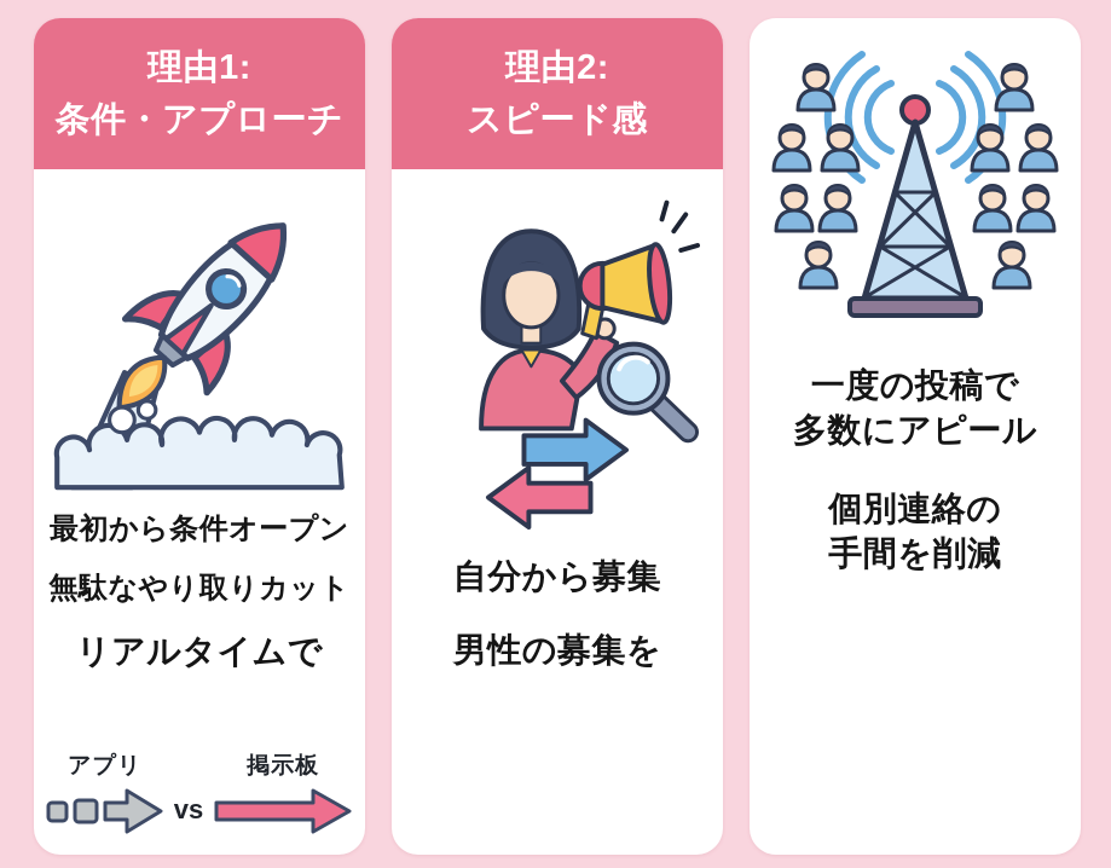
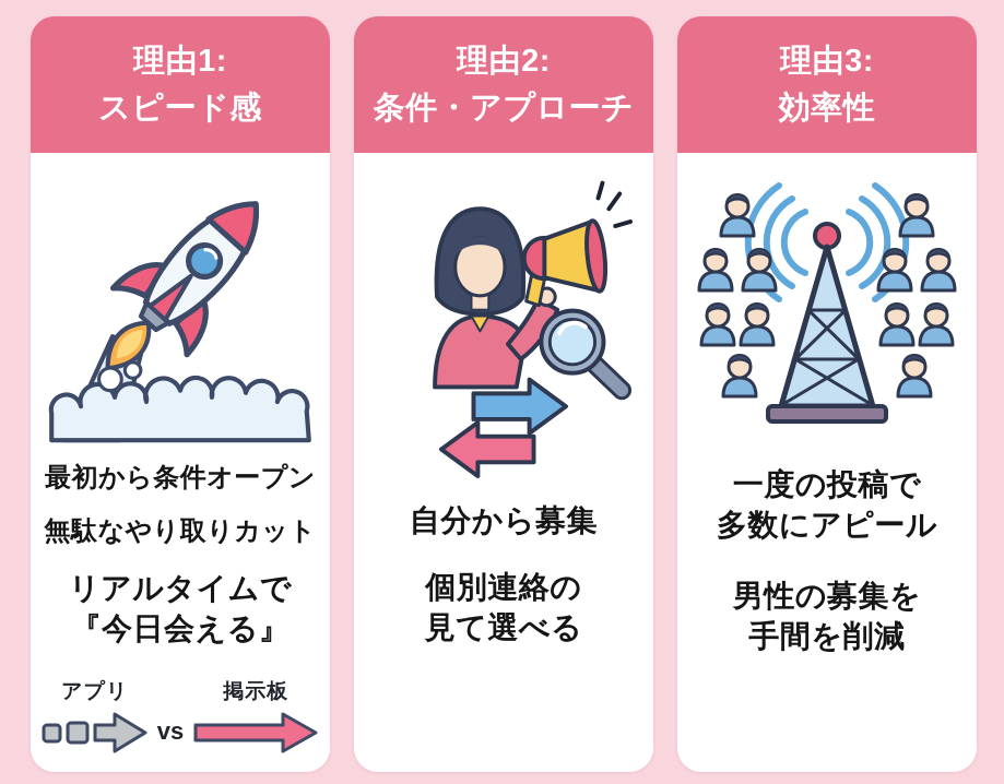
  理由1:
- 条件・アプローチ
+ スピード感
  最初から条件オープン
  無駄なやり取りカット
  リアルタイムで
+ 『今日会える』
  アプリ
  vs
  掲示板
  理由2:
- スピード感
+ 条件・アプローチ
  自分から募集
- 男性の募集を
+ 個別連絡の
+ 見て選べる
+ 理由3:
+ 効率性
  一度の投稿で
  多数にアピール
- 個別連絡の
+ 男性の募集を
  手間を削減
